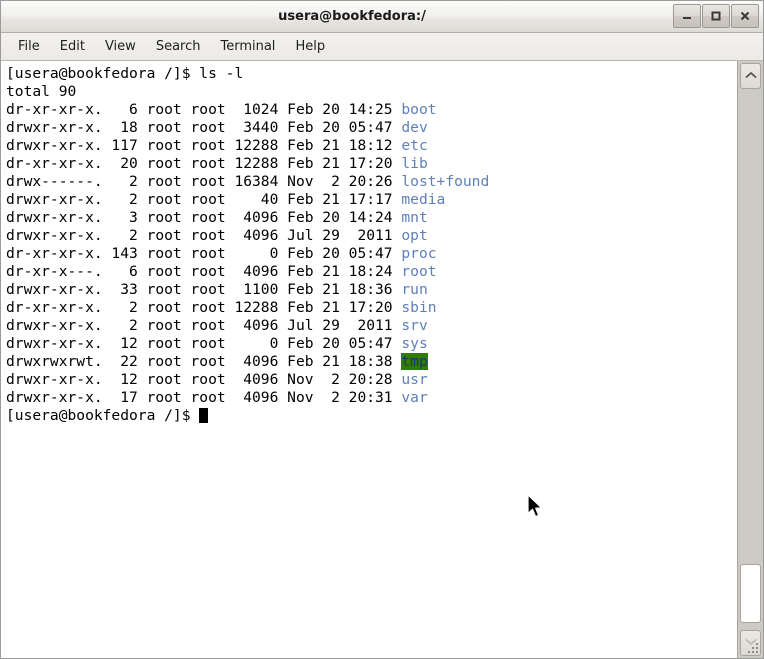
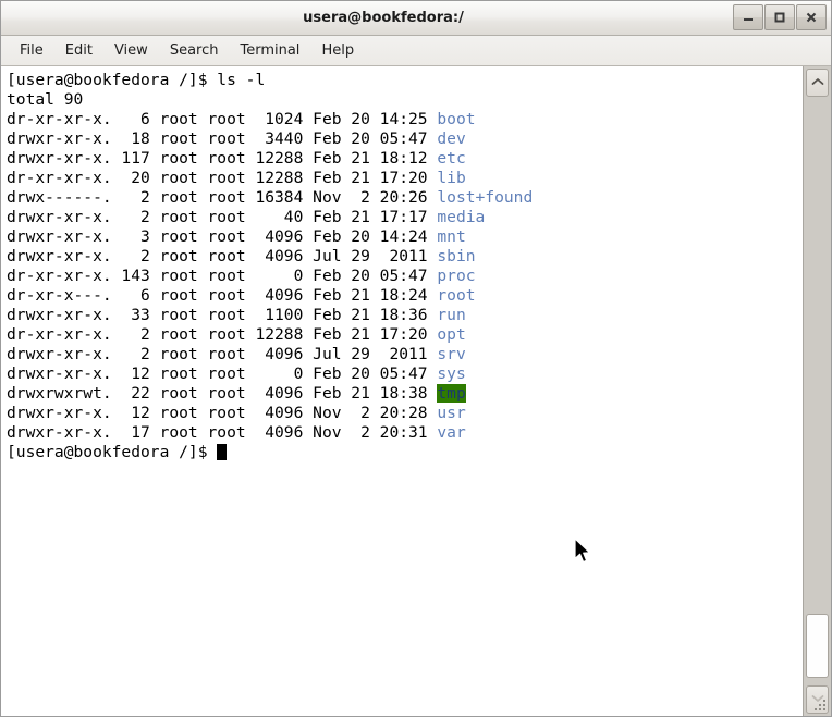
  usera@bookfedora:/
  File
  Edit
  View
  Search
  Terminal
  Help
  [usera@bookfedora /]$ ls -l
  total 90
  dr-xr-xr-x. 6 root root 1024 Feb 20 14:25 boot
  drwxr-xr-x. 18 root root 3440 Feb 20 05:47 dev
  drwxr-xr-x. 117 root root 12288 Feb 21 18:12 etc
  dr-xr-xr-x. 20 root root 12288 Feb 21 17:20 lib
  drwx------. 2 root root 16384 Nov 2 20:26 lost+found
  drwxr-xr-x. 2 root root 40 Feb 21 17:17 media
  drwxr-xr-x. 3 root root 4096 Feb 20 14:24 mnt
- drwxr-xr-x. 2 root root 4096 Jul 29 2011 opt
+ drwxr-xr-x. 2 root root 4096 Jul 29 2011 sbin
  dr-xr-xr-x. 143 root root 0 Feb 20 05:47 proc
  dr-xr-x---. 6 root root 4096 Feb 21 18:24 root
  drwxr-xr-x. 33 root root 1100 Feb 21 18:36 run
- dr-xr-xr-x. 2 root root 12288 Feb 21 17:20 sbin
+ dr-xr-xr-x. 2 root root 12288 Feb 21 17:20 opt
  drwxr-xr-x. 2 root root 4096 Jul 29 2011 srv
  drwxr-xr-x. 12 root root 0 Feb 20 05:47 sys
  drwxrwxrwt. 22 root root 4096 Feb 21 18:38 tmp
  drwxr-xr-x. 12 root root 4096 Nov 2 20:28 usr
  drwxr-xr-x. 17 root root 4096 Nov 2 20:31 var
  [usera@bookfedora /]$
